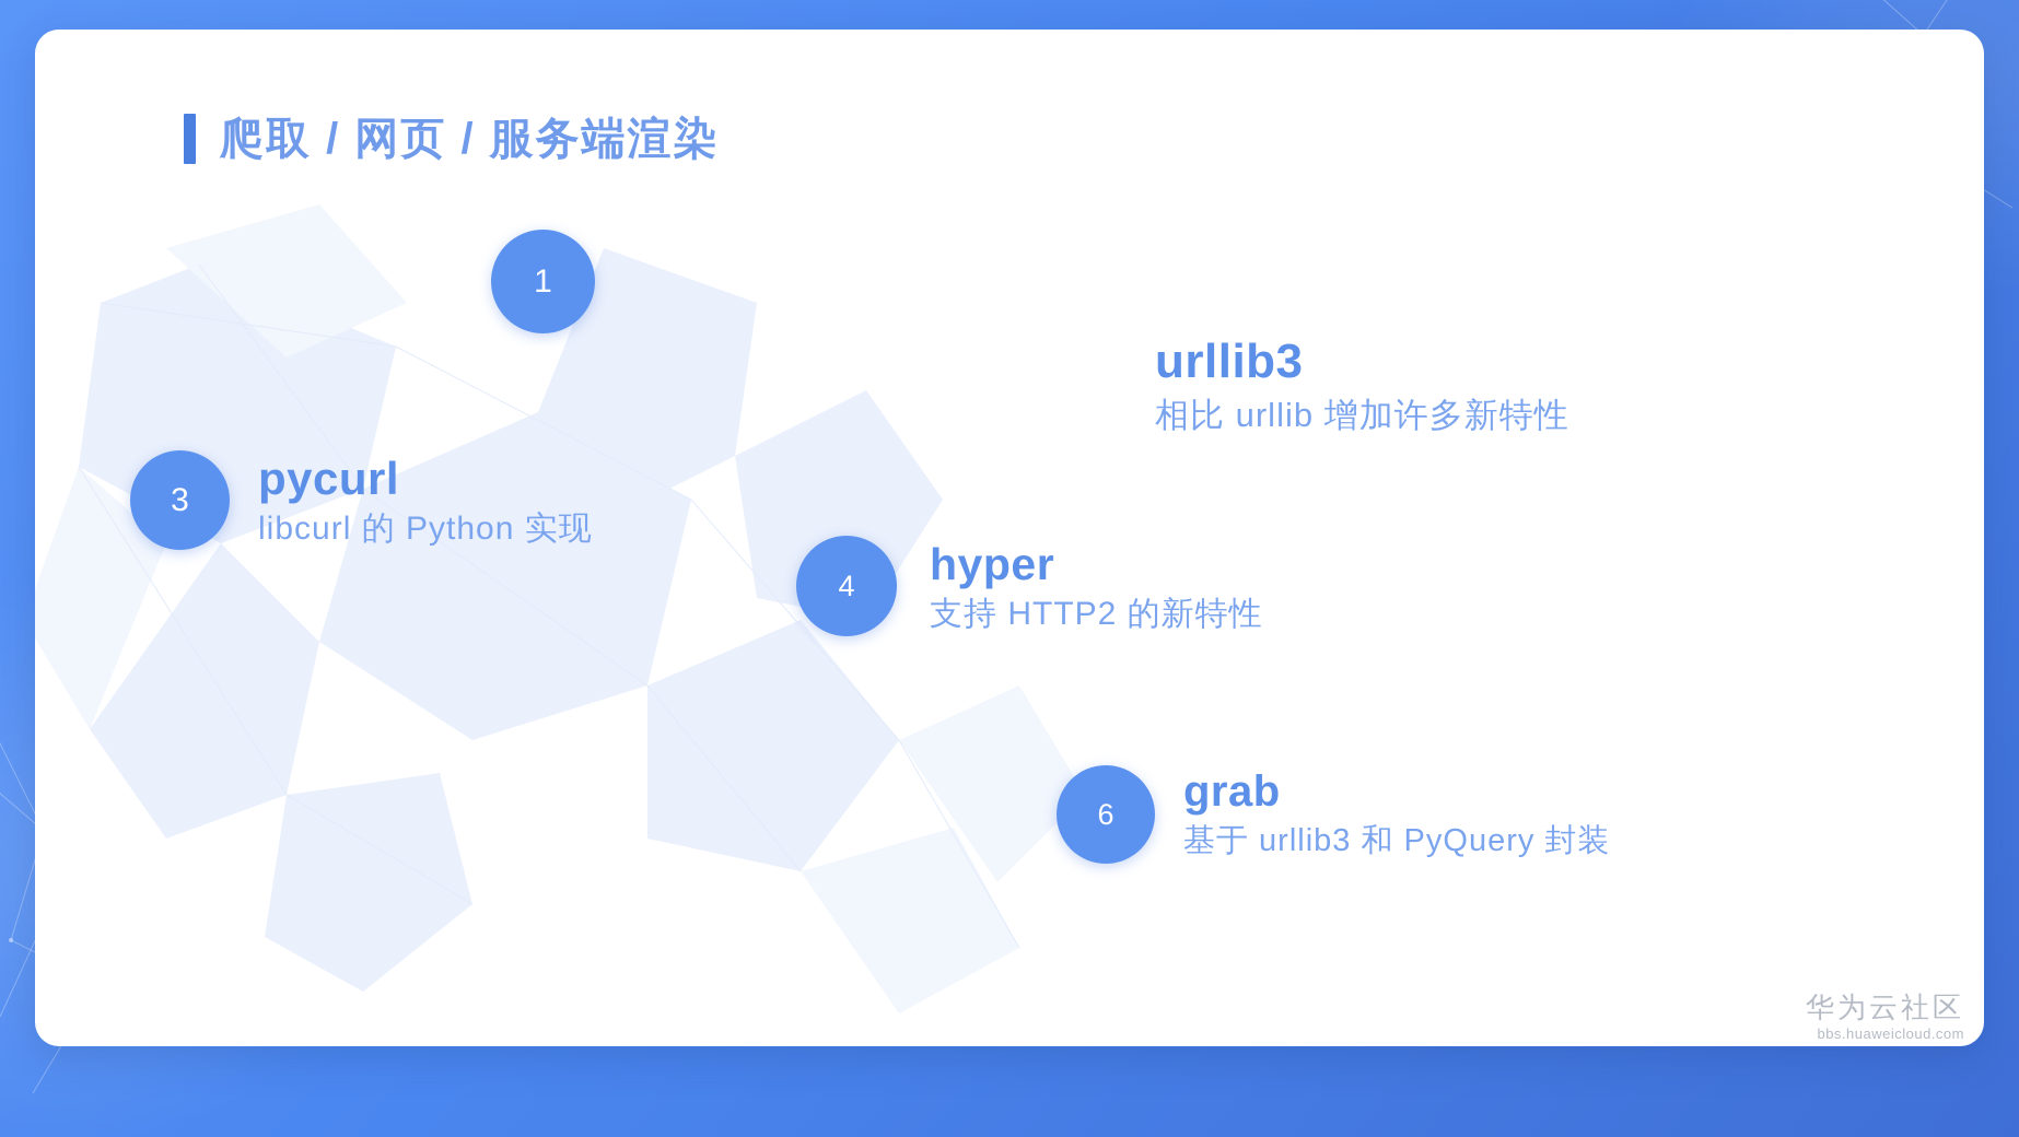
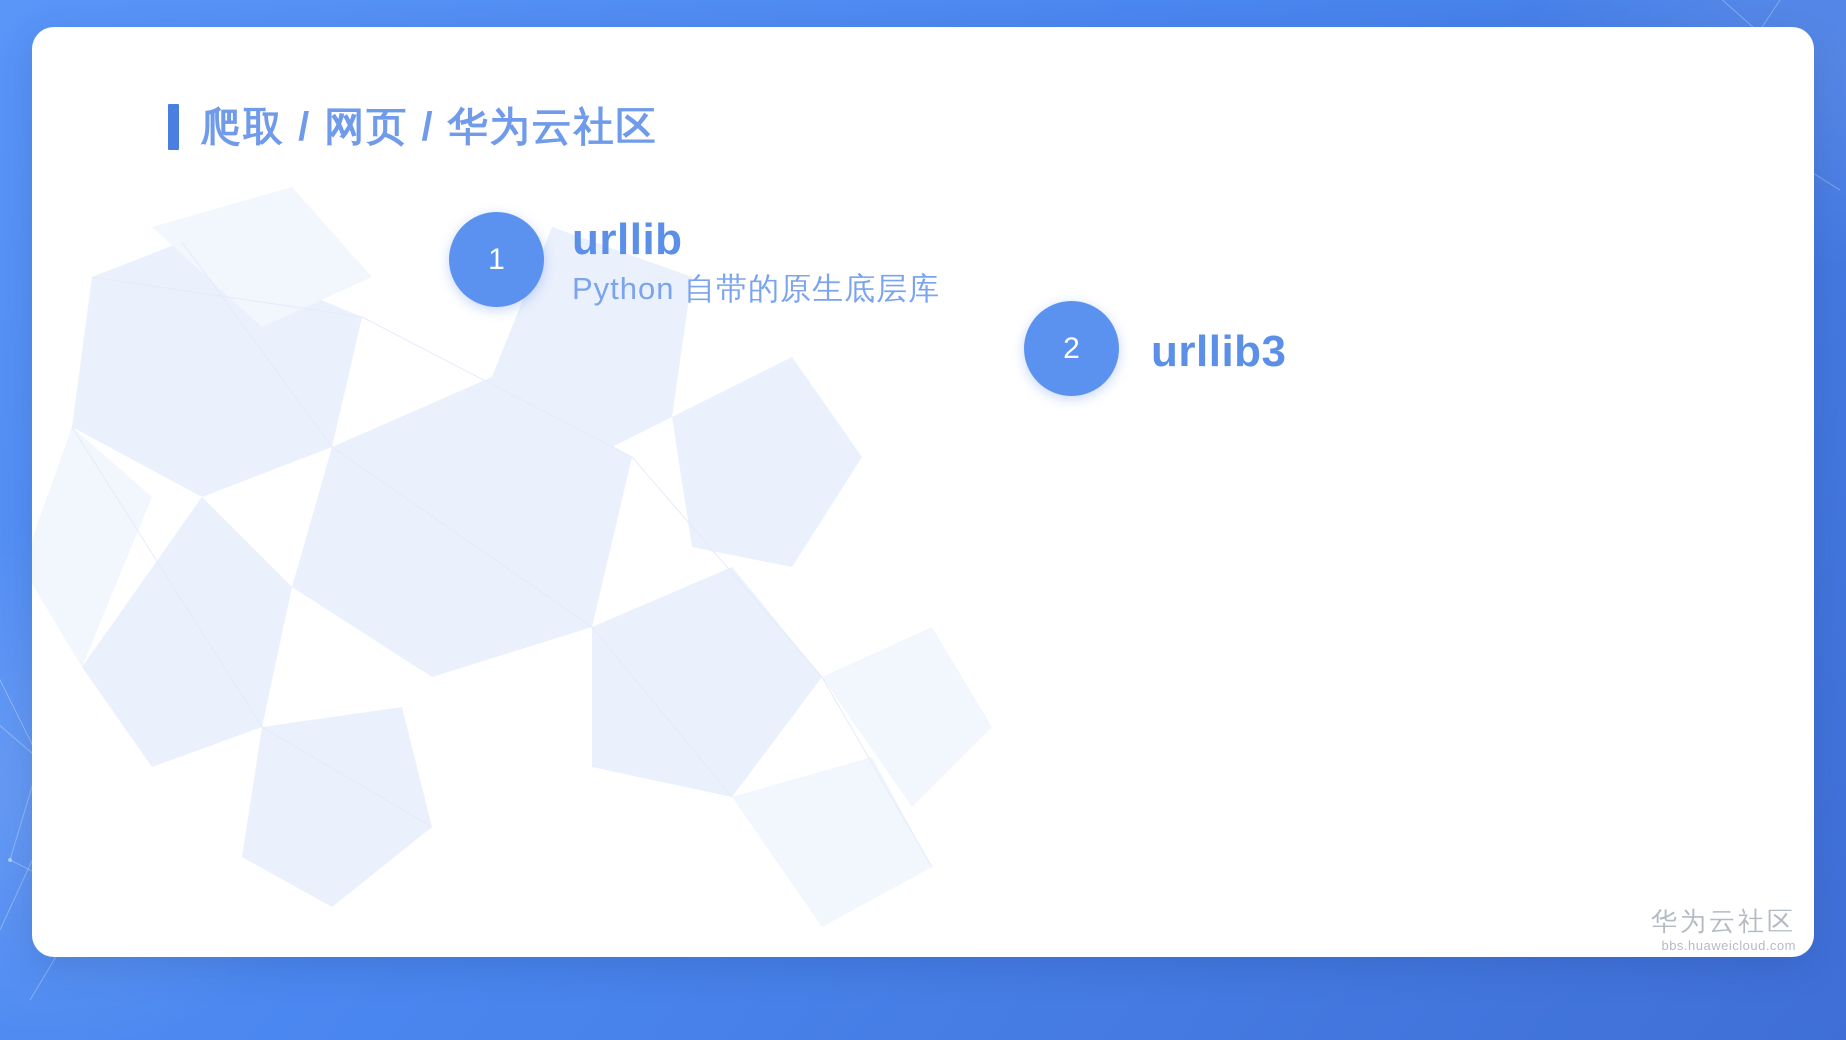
- 爬取 / 网页 / 服务端渲染
+ 爬取 / 网页 / 华为云社区
  1
+ urllib
+ Python 自带的原生底层库
+ 2
  urllib3
- 相比 urllib 增加许多新特性
- 3
- pycurl
- libcurl 的 Python 实现
- 4
- hyper
- 支持 HTTP2 的新特性
- 6
- grab
- 基于 urllib3 和 PyQuery 封装
  华为云社区
  bbs.huaweicloud.com
